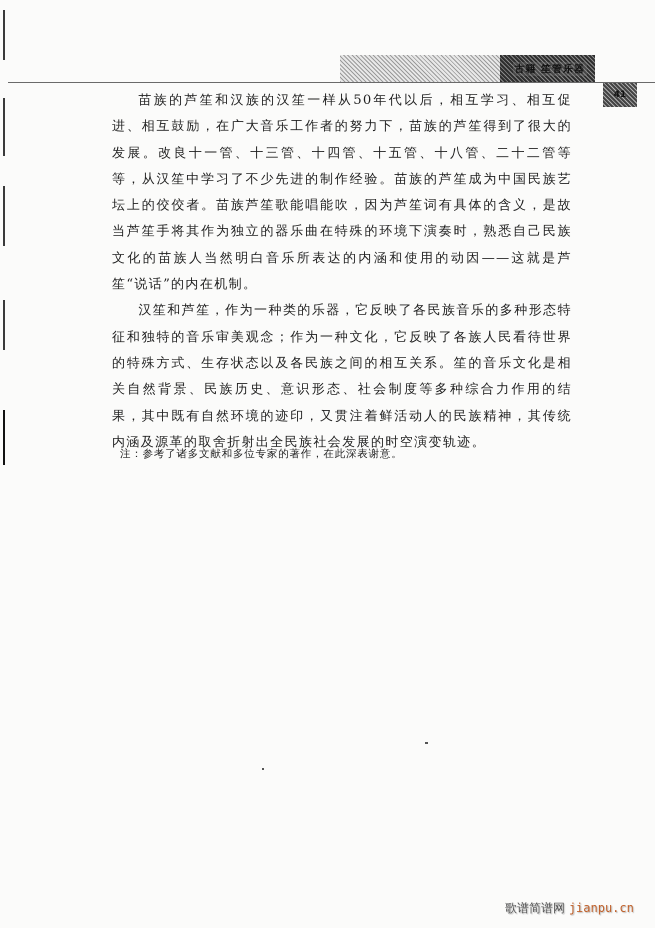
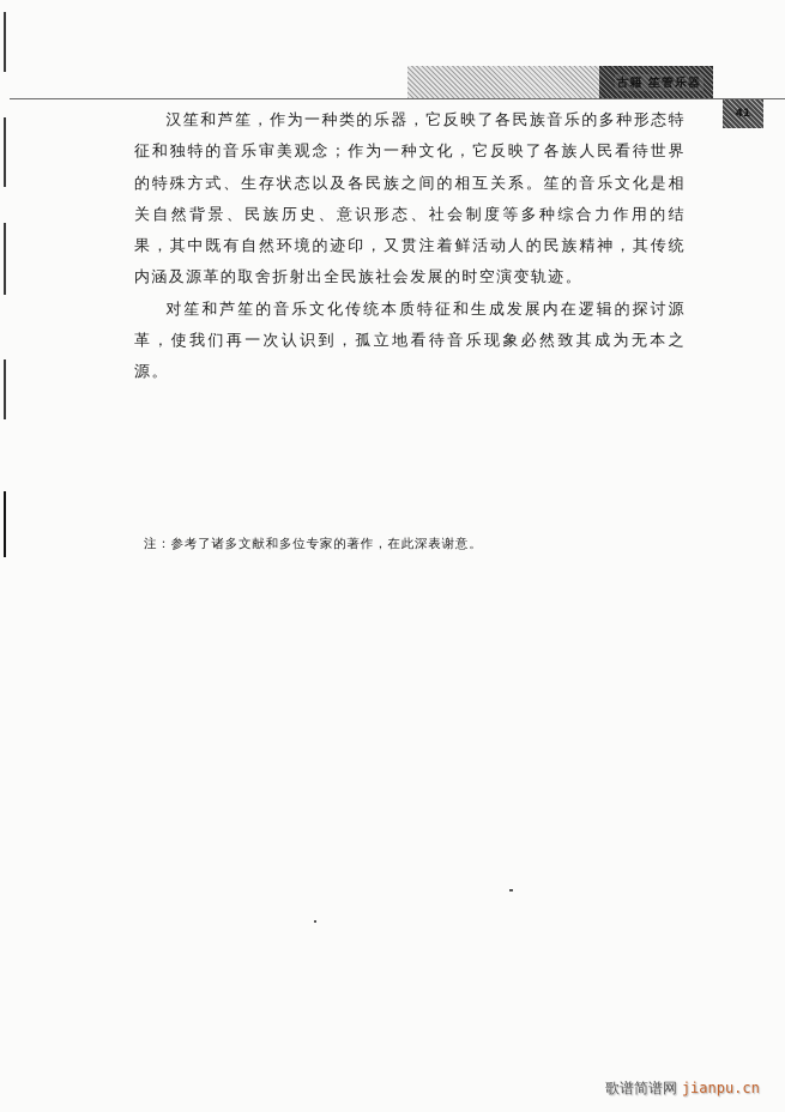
  古籍 笙管乐器
  41
- 苗族的芦笙和汉族的汉笙一样从50年代以后，相互学习、相互促进、相互鼓励，在广大音乐工作者的努力下，苗族的芦笙得到了很大的发展。改良十一管、十三管、十四管、十五管、十八管、二十二管等等，从汉笙中学习了不少先进的制作经验。苗族的芦笙成为中国民族艺坛上的佼佼者。苗族芦笙歌能唱能吹，因为芦笙词有具体的含义，是故当芦笙手将其作为独立的器乐曲在特殊的环境下演奏时，熟悉自己民族文化的苗族人当然明白音乐所表达的内涵和使用的动因——这就是芦笙“说话”的内在机制。
  汉笙和芦笙，作为一种类的乐器，它反映了各民族音乐的多种形态特征和独特的音乐审美观念；作为一种文化，它反映了各族人民看待世界的特殊方式、生存状态以及各民族之间的相互关系。笙的音乐文化是相关自然背景、民族历史、意识形态、社会制度等多种综合力作用的结果，其中既有自然环境的迹印，又贯注着鲜活动人的民族精神，其传统内涵及源革的取舍折射出全民族社会发展的时空演变轨迹。
+ 对笙和芦笙的音乐文化传统本质特征和生成发展内在逻辑的探讨源革，使我们再一次认识到，孤立地看待音乐现象必然致其成为无本之源。
  注：参考了诸多文献和多位专家的著作，在此深表谢意。
  歌谱简谱网 jianpu.cn
